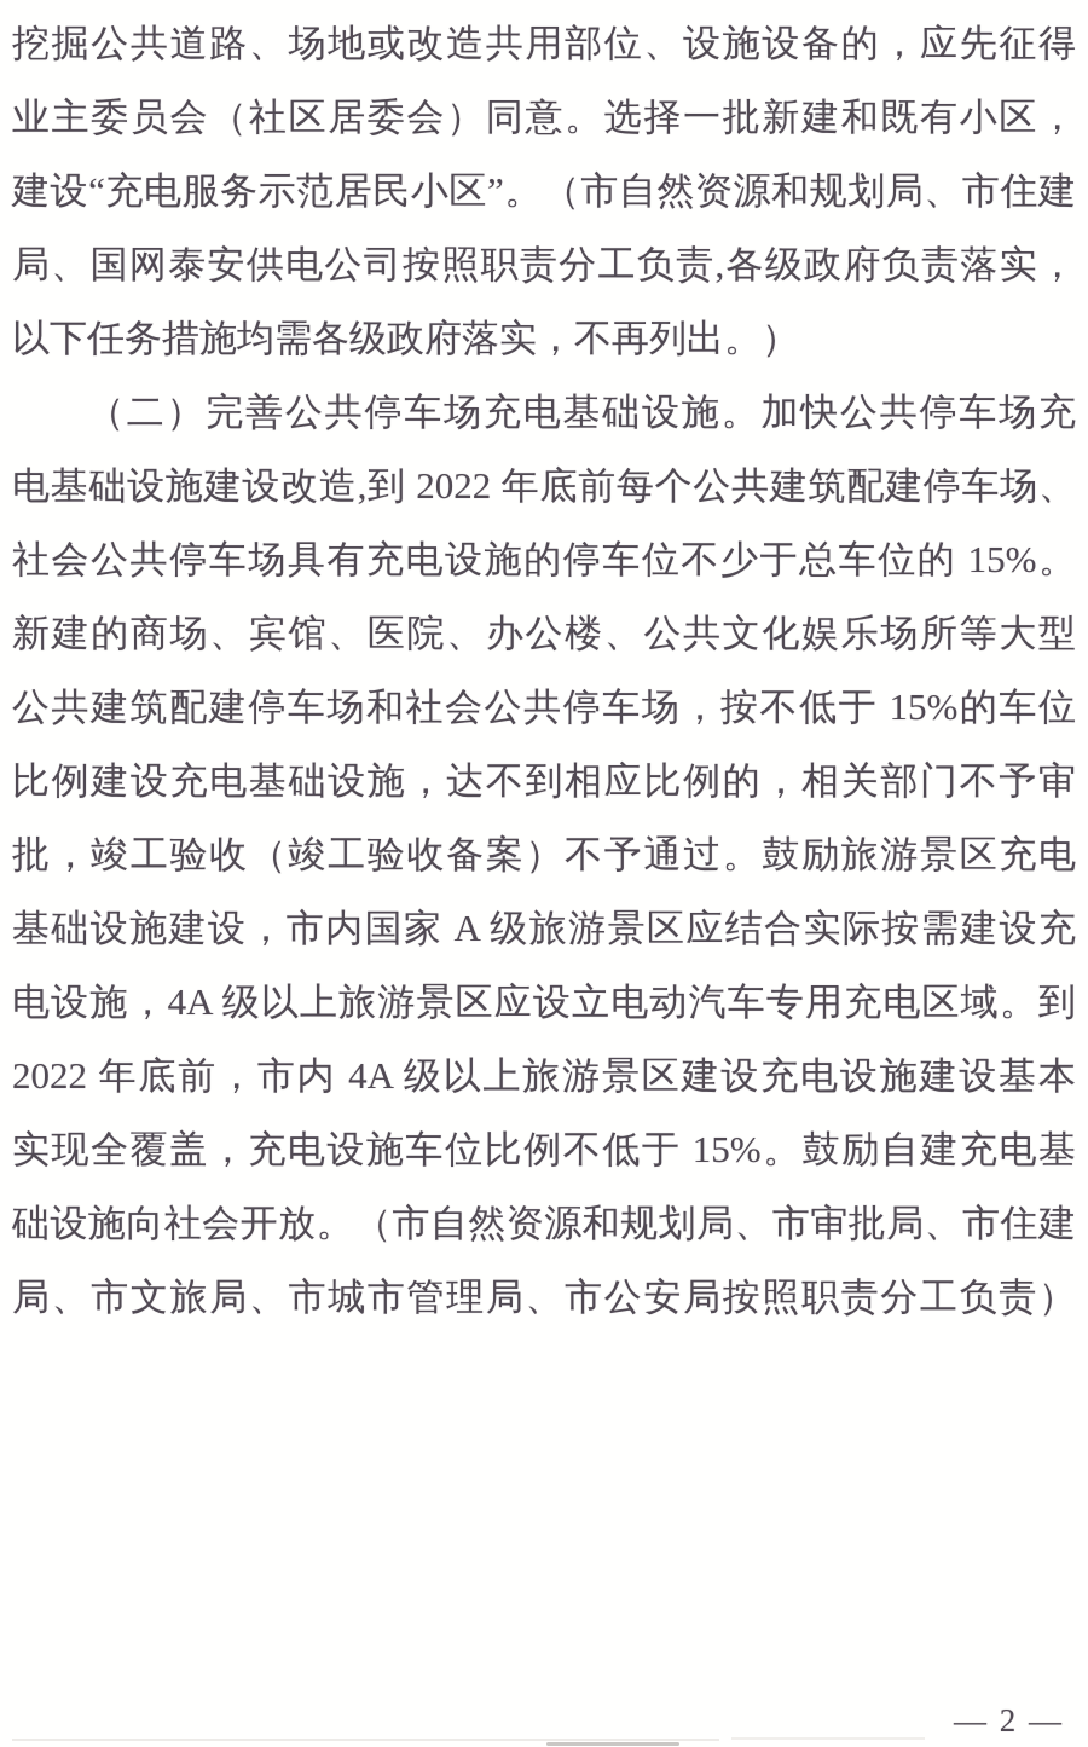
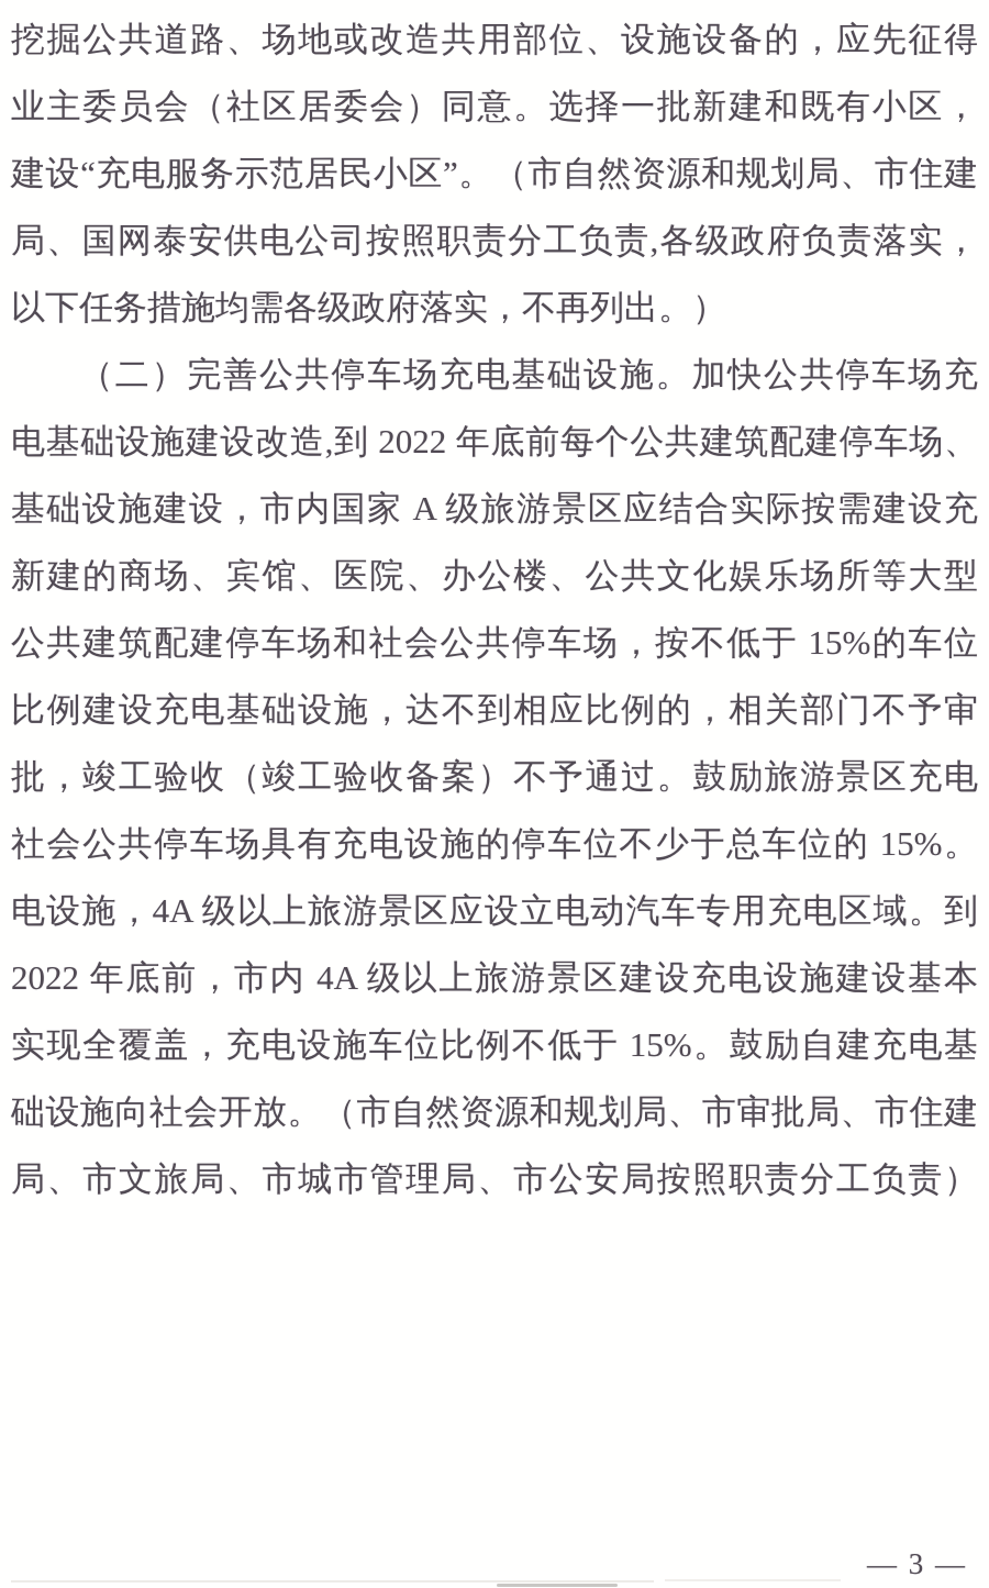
  挖掘公共道路、场地或改造共用部位、设施设备的，应先征得
  业主委员会（社区居委会）同意。选择一批新建和既有小区，
  建设“充电服务示范居民小区”。（市自然资源和规划局、市住建
  局、国网泰安供电公司按照职责分工负责,各级政府负责落实，
  以下任务措施均需各级政府落实，不再列出。）
  （二）完善公共停车场充电基础设施。加快公共停车场充
  电基础设施建设改造,到 2022 年底前每个公共建筑配建停车场、
- 社会公共停车场具有充电设施的停车位不少于总车位的 15%。
+ 基础设施建设，市内国家 A 级旅游景区应结合实际按需建设充
  新建的商场、宾馆、医院、办公楼、公共文化娱乐场所等大型
  公共建筑配建停车场和社会公共停车场，按不低于 15%的车位
  比例建设充电基础设施，达不到相应比例的，相关部门不予审
  批，竣工验收（竣工验收备案）不予通过。鼓励旅游景区充电
- 基础设施建设，市内国家 A 级旅游景区应结合实际按需建设充
+ 社会公共停车场具有充电设施的停车位不少于总车位的 15%。
  电设施，4A 级以上旅游景区应设立电动汽车专用充电区域。到
  2022 年底前，市内 4A 级以上旅游景区建设充电设施建设基本
  实现全覆盖，充电设施车位比例不低于 15%。鼓励自建充电基
  础设施向社会开放。（市自然资源和规划局、市审批局、市住建
  局、市文旅局、市城市管理局、市公安局按照职责分工负责）
- — 2 —
+ — 3 —
